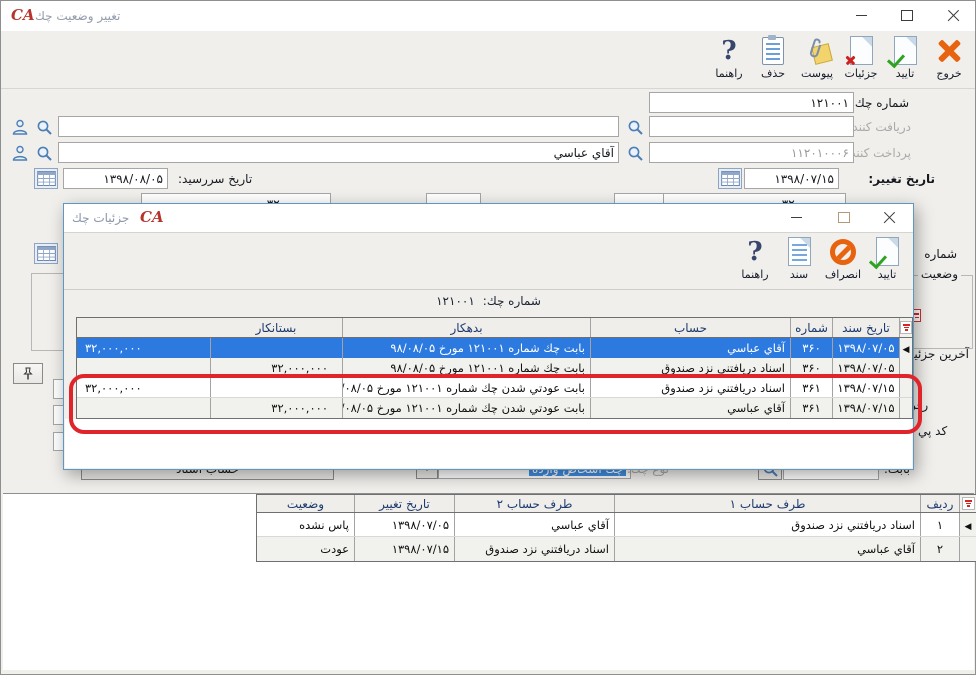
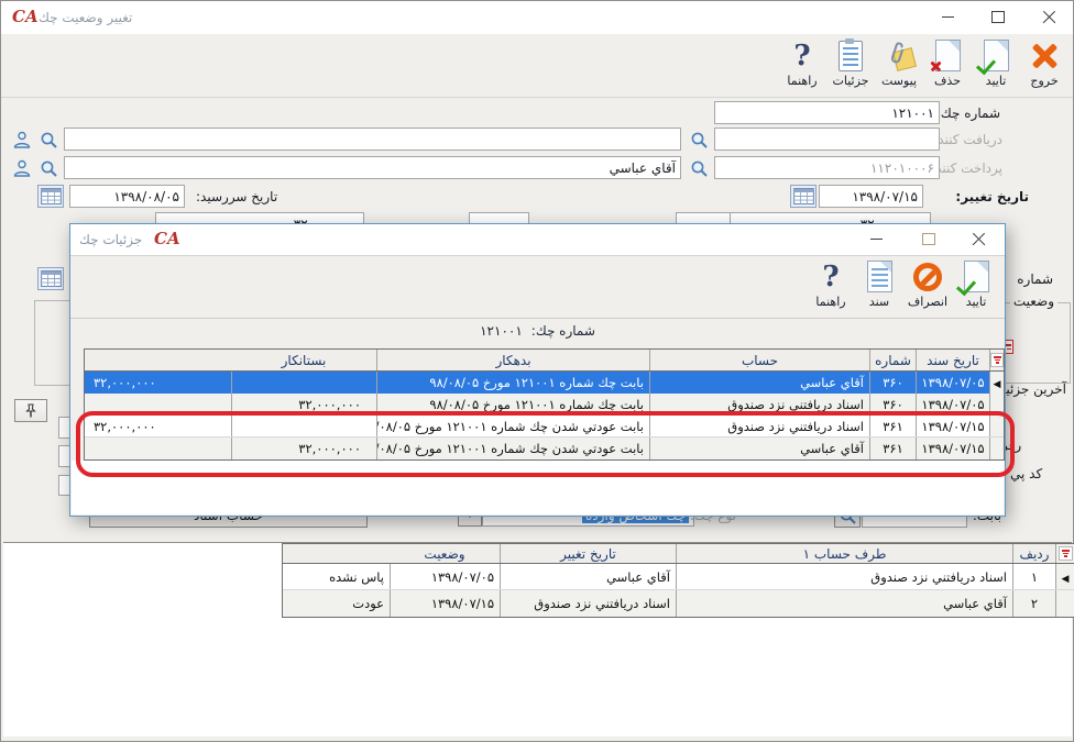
  CA
  تغيير وضعيت چك
  خروج
  تاييد
- جزئيات
+ حذف
  پيوست
- حذف
+ جزئيات
  راهنما
  شماره چك
  ۱۲۱۰۰۱
  دريافت كنند
  پرداخت كنن
  ۱۱۲۰۱۰۰۰۶
  آقاي عباسي
  تاريخ تغيير:
  ۱۳۹۸/۰۷/۱۵
  تاريخ سررسيد:
  ۱۳۹۸/۰۸/۰۵
  شماره
  وضعيت
  آخرين جزئي
  كد پي
  رديف
  طرف حساب ۱
- طرف حساب ۲
  تاريخ تغيير
  وضعيت
  ۱
  اسناد دريافتني نزد صندوق
  آقاي عباسي
  ۱۳۹۸/۰۷/۰۵
  پاس نشده
  ۲
  آقاي عباسي
  اسناد دريافتني نزد صندوق
  ۱۳۹۸/۰۷/۱۵
  عودت
  جزئيات چك
  CA
  تاييد
  انصراف
  سند
  راهنما
  شماره چك:
  ۱۲۱۰۰۱
  تاريخ سند
  شماره
  حساب
  بدهكار
  بستانكار
  ۱۳۹۸/۰۷/۰۵
  ۳۶۰
  آقاي عباسي
  بابت چك شماره ۱۲۱۰۰۱ مورخ ۹۸/۰۸/۰۵
  ۳۲,۰۰۰,۰۰۰
  ۱۳۹۸/۰۷/۰۵
  ۳۶۰
  اسناد دريافتني نزد صندوق
  بابت چك شماره ۱۲۱۰۰۱ مورخ ۹۸/۰۸/۰۵
  ۳۲,۰۰۰,۰۰۰
  ۱۳۹۸/۰۷/۱۵
  ۳۶۱
  اسناد دريافتني نزد صندوق
  بابت عودتي شدن چك شماره ۱۲۱۰۰۱ مورخ /۰۸/۰۵
  ۳۲,۰۰۰,۰۰۰
  ۱۳۹۸/۰۷/۱۵
  ۳۶۱
  آقاي عباسي
  بابت عودتي شدن چك شماره ۱۲۱۰۰۱ مورخ /۰۸/۰۵
  ۳۲,۰۰۰,۰۰۰
